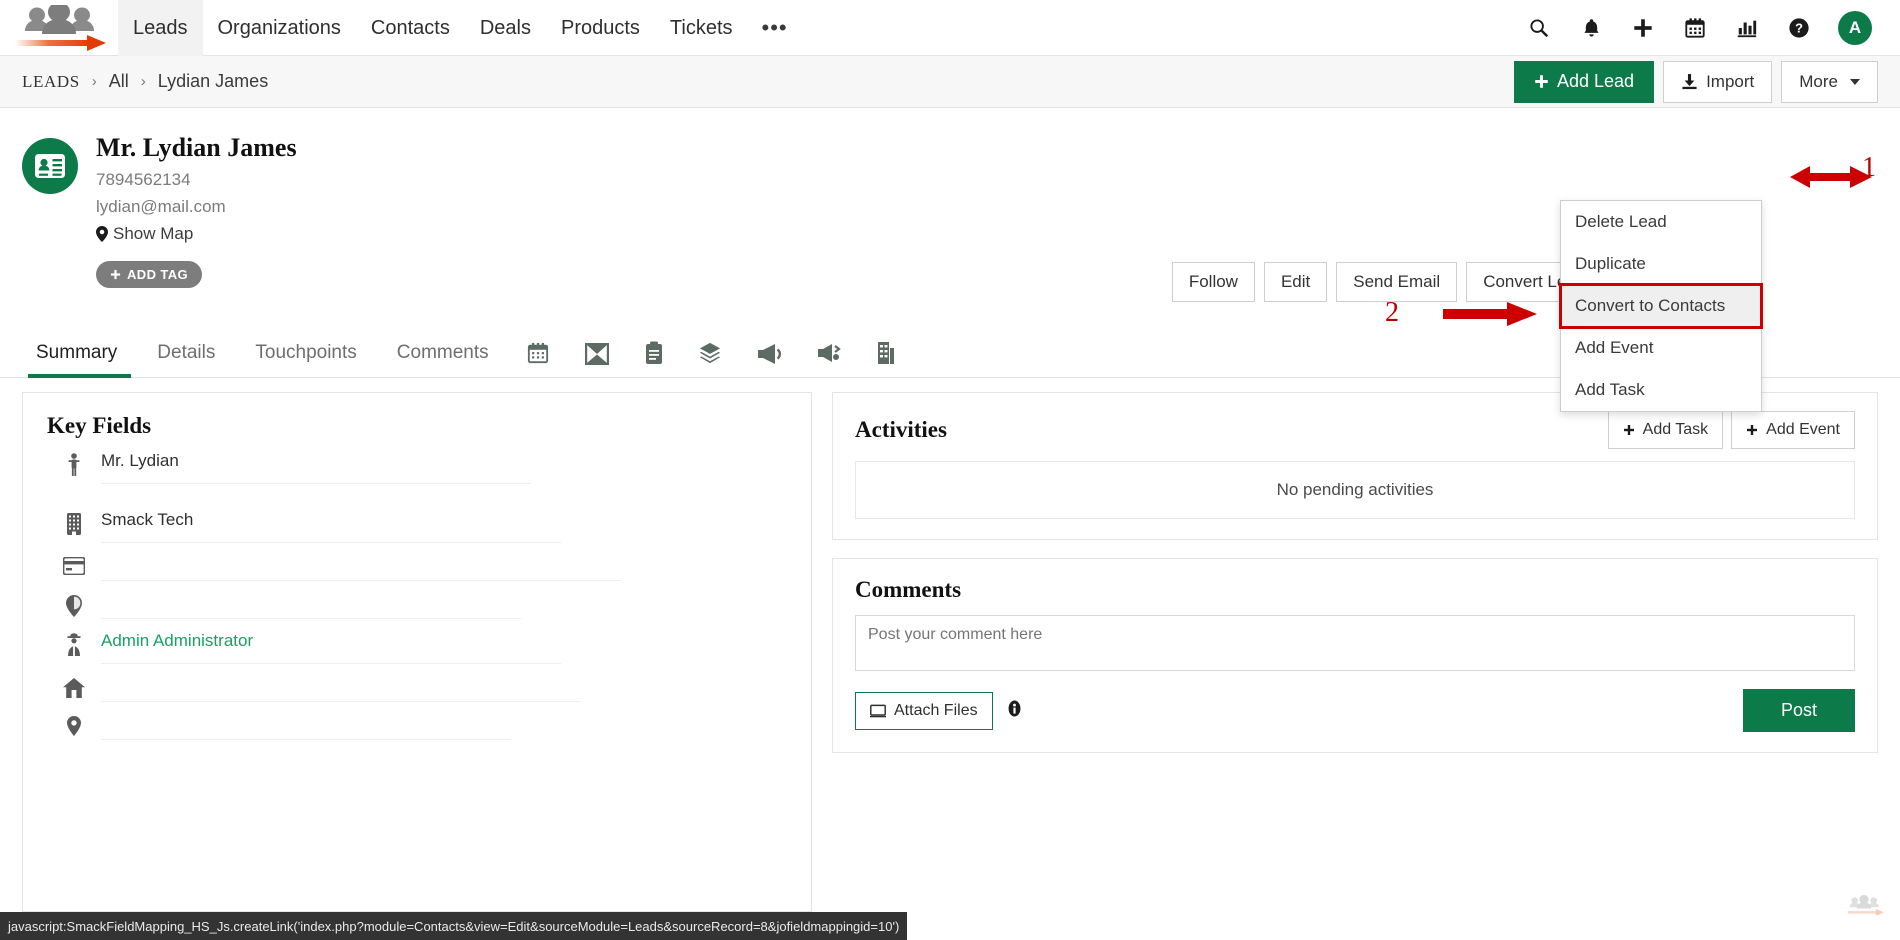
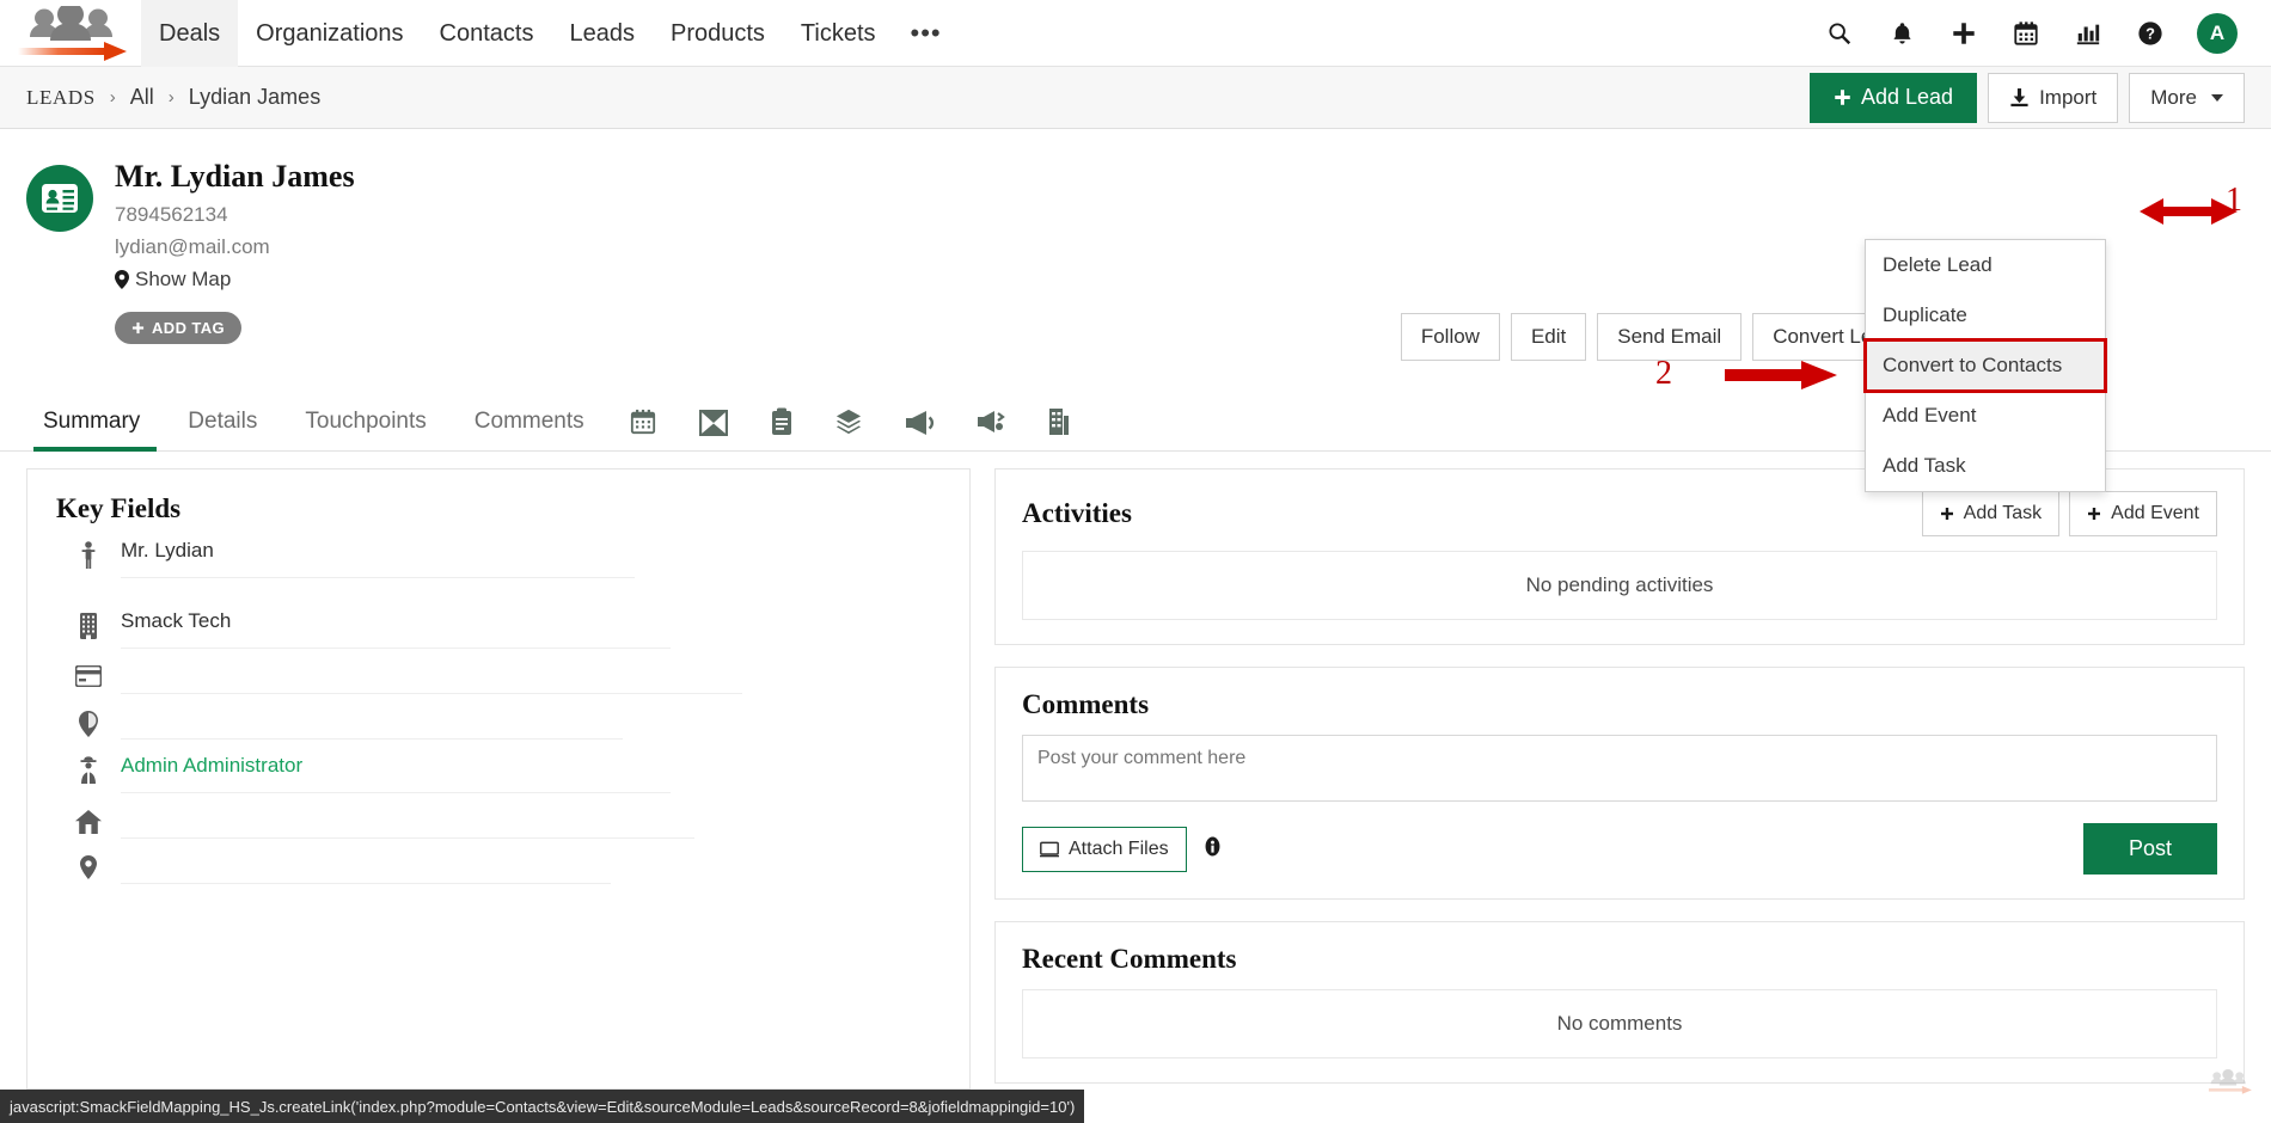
- Leads
+ Deals
  Organizations
  Contacts
- Deals
+ Leads
  Products
  Tickets
  •••
  ?
  A
  LEADS
  ›
  All
  ›
  Lydian James
  Add Lead
  Import
  More
  Mr. Lydian James
  7894562134
  lydian@mail.com
  Show Map
  ADD TAG
  Follow
  Edit
  Send Email
  Convert L
  Delete Lead
  Duplicate
  Convert to Contacts
  Add Event
  Add Task
  1
  2
  Summary
  Details
  Touchpoints
  Comments
  Key Fields
  Mr. Lydian
  Smack Tech
  Admin Administrator
  Activities
  Add Task
  Add Event
  No pending activities
  Comments
  Post your comment here
  Attach Files
  Post
+ Recent Comments
+ No comments
  javascript:SmackFieldMapping_HS_Js.createLink('index.php?module=Contacts&view=Edit&sourceModule=Leads&sourceRecord=8&jofieldmappingid=10')
